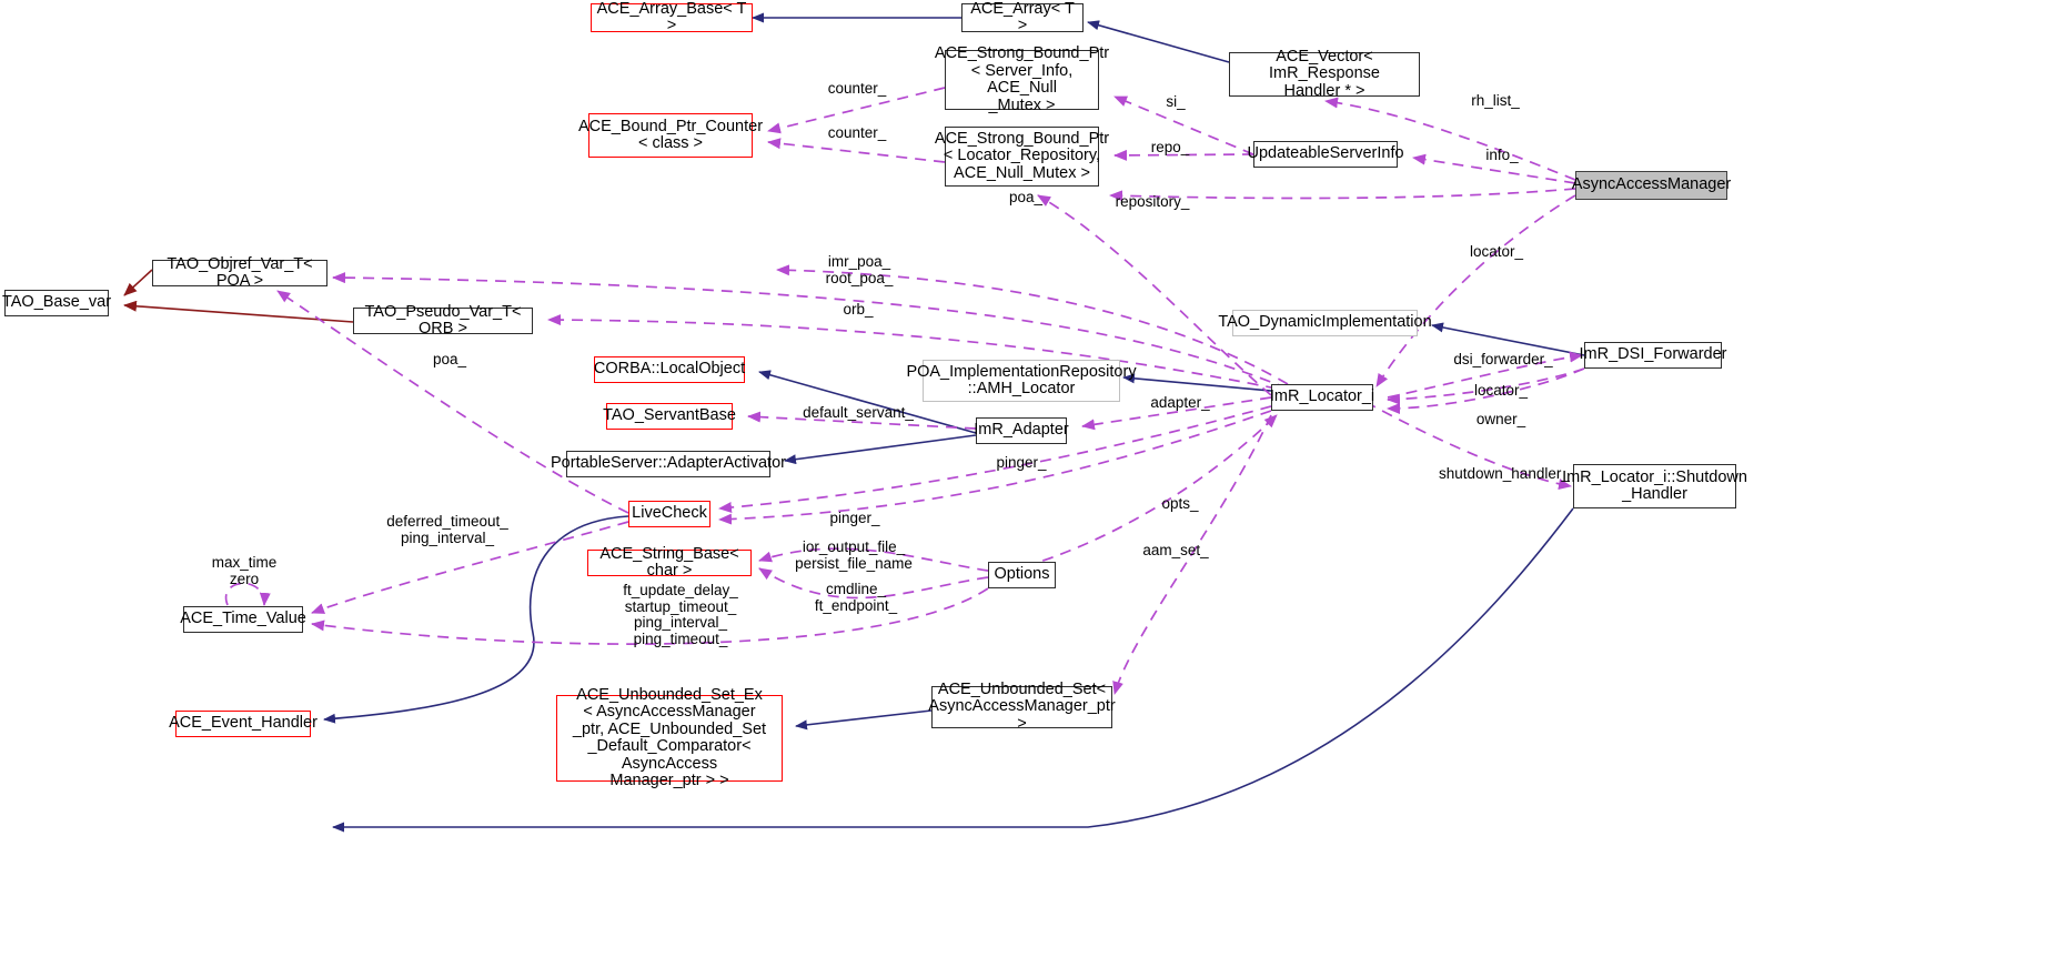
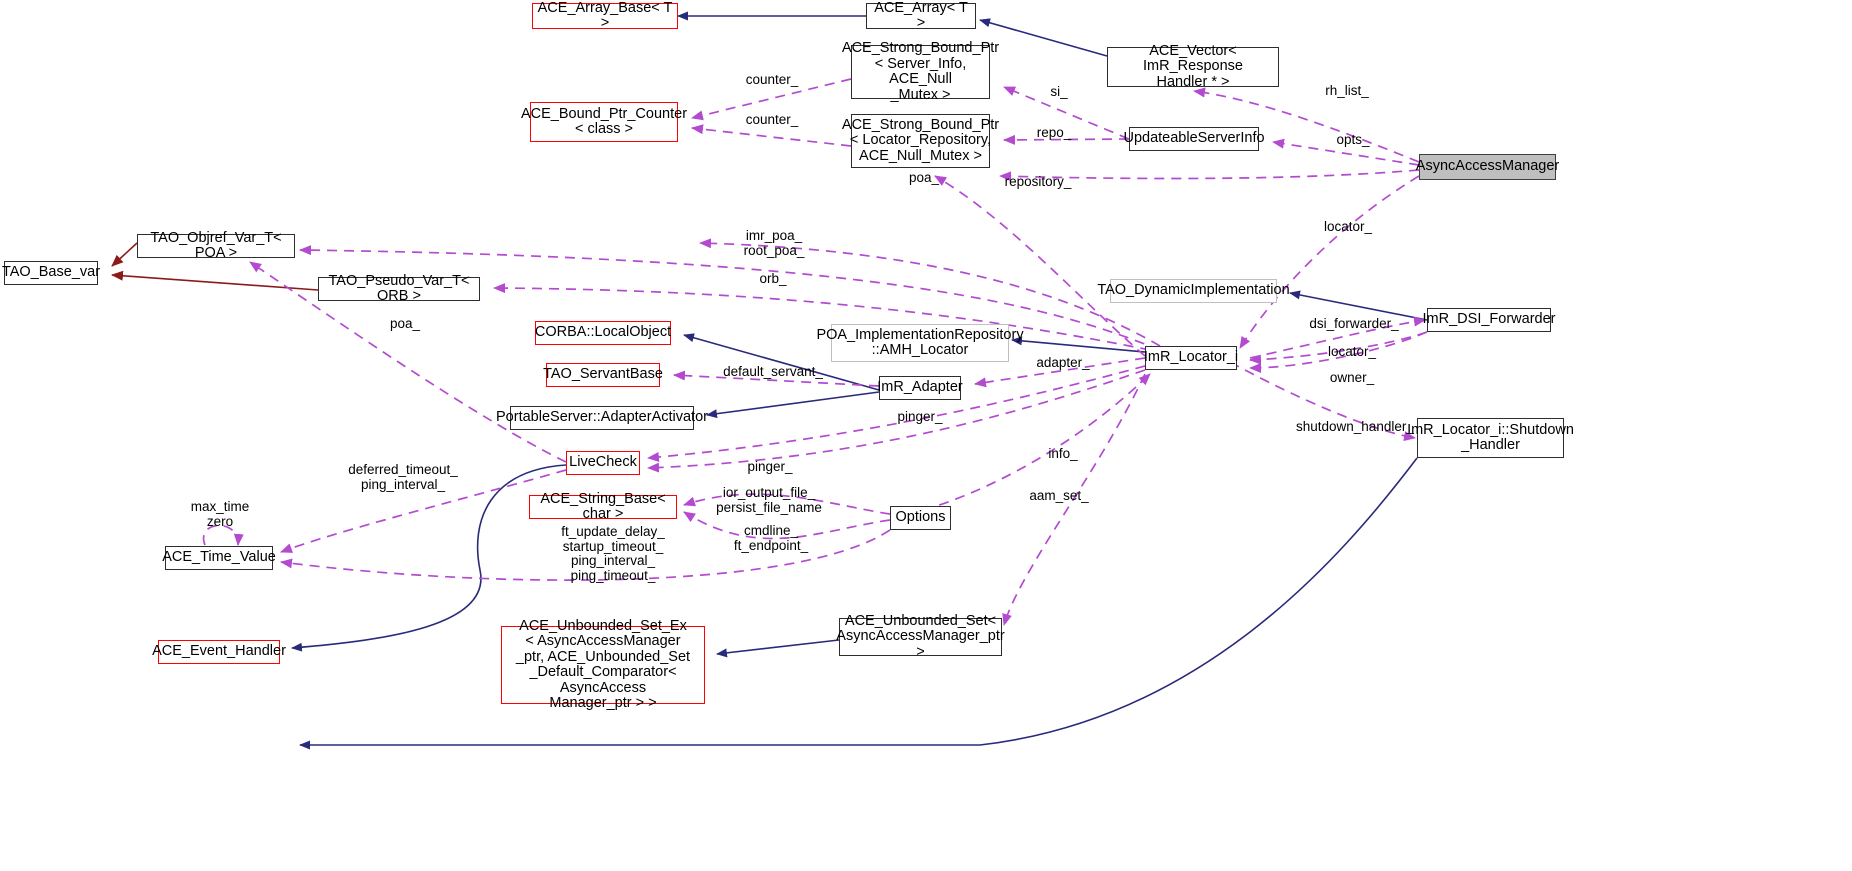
  ACE_Array_Base< T >
  ACE_Array< T >
  ACE_Vector< ImR_Response
  Handler * >
  AsyncAccessManager
  ACE_Strong_Bound_Ptr
  < Server_Info, ACE_Null
  _Mutex >
  ACE_Bound_Ptr_Counter
  < class >
  ACE_Strong_Bound_Ptr
  < Locator_Repository,
  ACE_Null_Mutex >
  UpdateableServerInfo
  TAO_Base_var
  TAO_Objref_Var_T< POA >
  TAO_Pseudo_Var_T< ORB >
  TAO_DynamicImplementation
  ImR_DSI_Forwarder
  CORBA::LocalObject
  POA_ImplementationRepository
  ::AMH_Locator
  ImR_Locator_i
  TAO_ServantBase
  ImR_Adapter
  PortableServer::AdapterActivator
  ImR_Locator_i::Shutdown
  _Handler
  LiveCheck
  ACE_String_Base< char >
  Options
  ACE_Time_Value
  ACE_Unbounded_Set<
  AsyncAccessManager_ptr >
  ACE_Event_Handler
  ACE_Unbounded_Set_Ex
  < AsyncAccessManager
  _ptr, ACE_Unbounded_Set
  _Default_Comparator< AsyncAccess
  Manager_ptr > >
  counter_
  counter_
  si_
  repo_
  rh_list_
- info_
+ opts_
  poa_
  repository_
  imr_poa_
  root_poa_
  locator_
  orb_
  poa_
  dsi_forwarder_
  locator_
  default_servant_
  adapter_
  owner_
  pinger_
  shutdown_handler_
  deferred_timeout_
  ping_interval_
  pinger_
- opts_
+ info_
  ior_output_file_
  persist_file_name
  max_time
  zero
  aam_set_
  cmdline_
  ft_endpoint_
  ft_update_delay_
  startup_timeout_
  ping_interval_
  ping_timeout_
